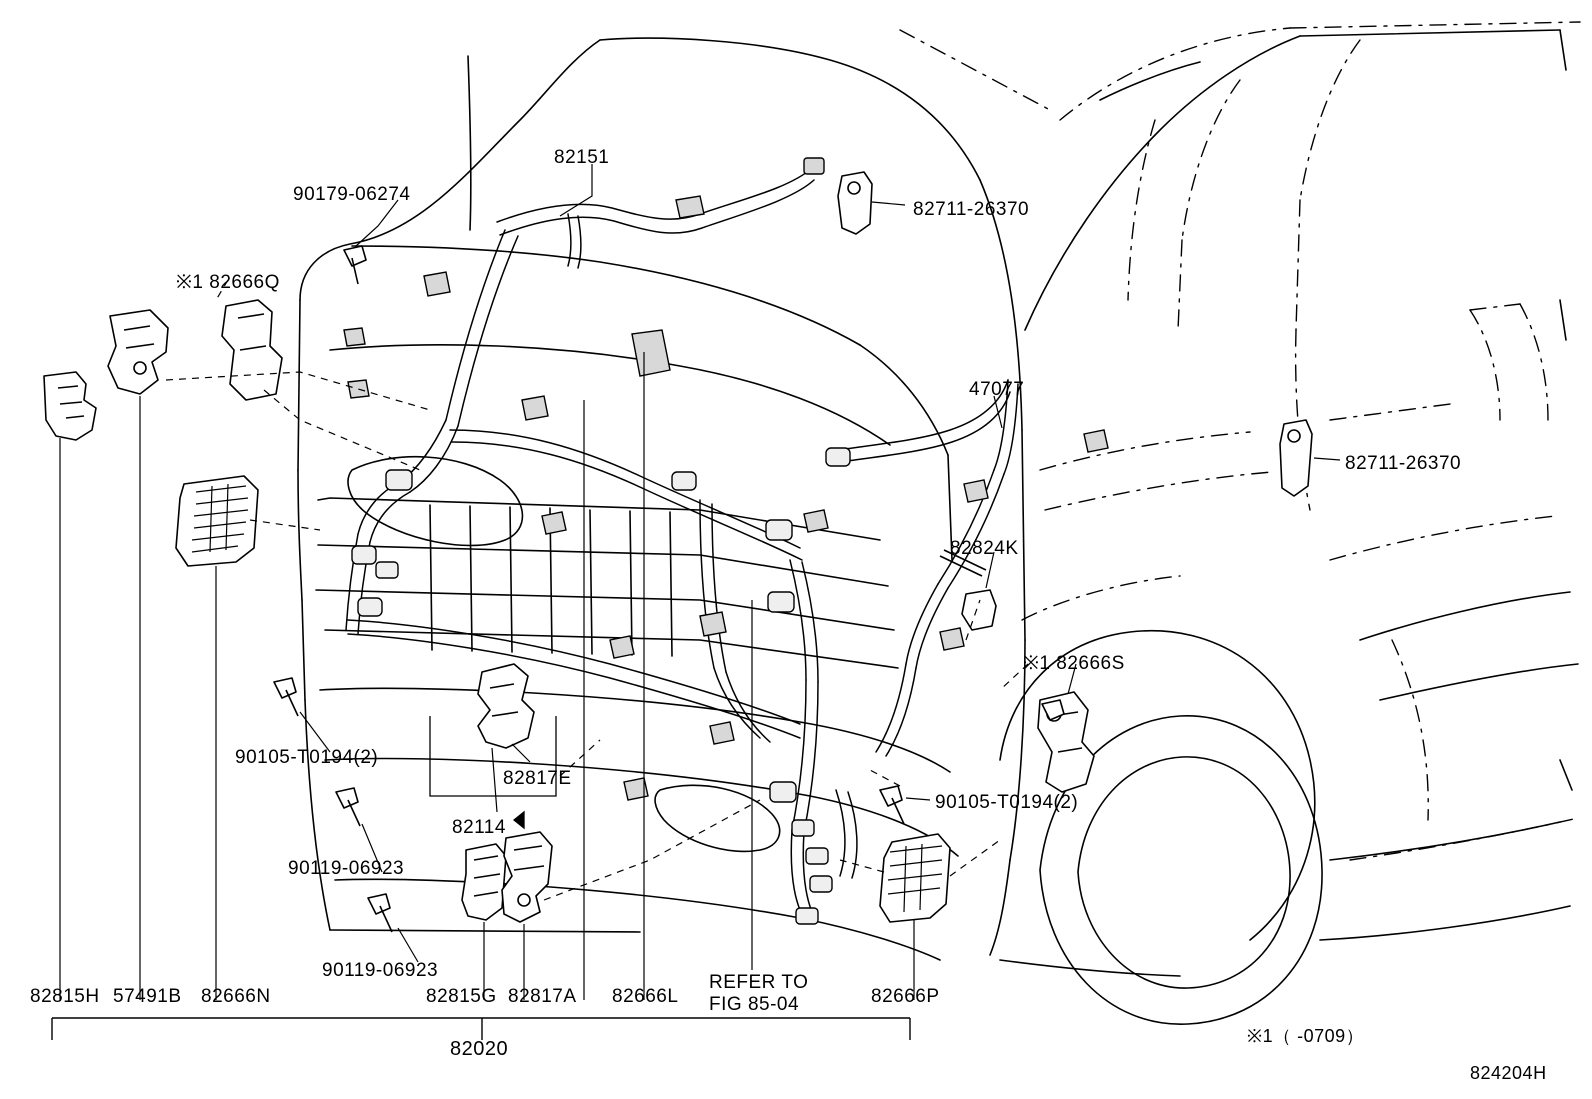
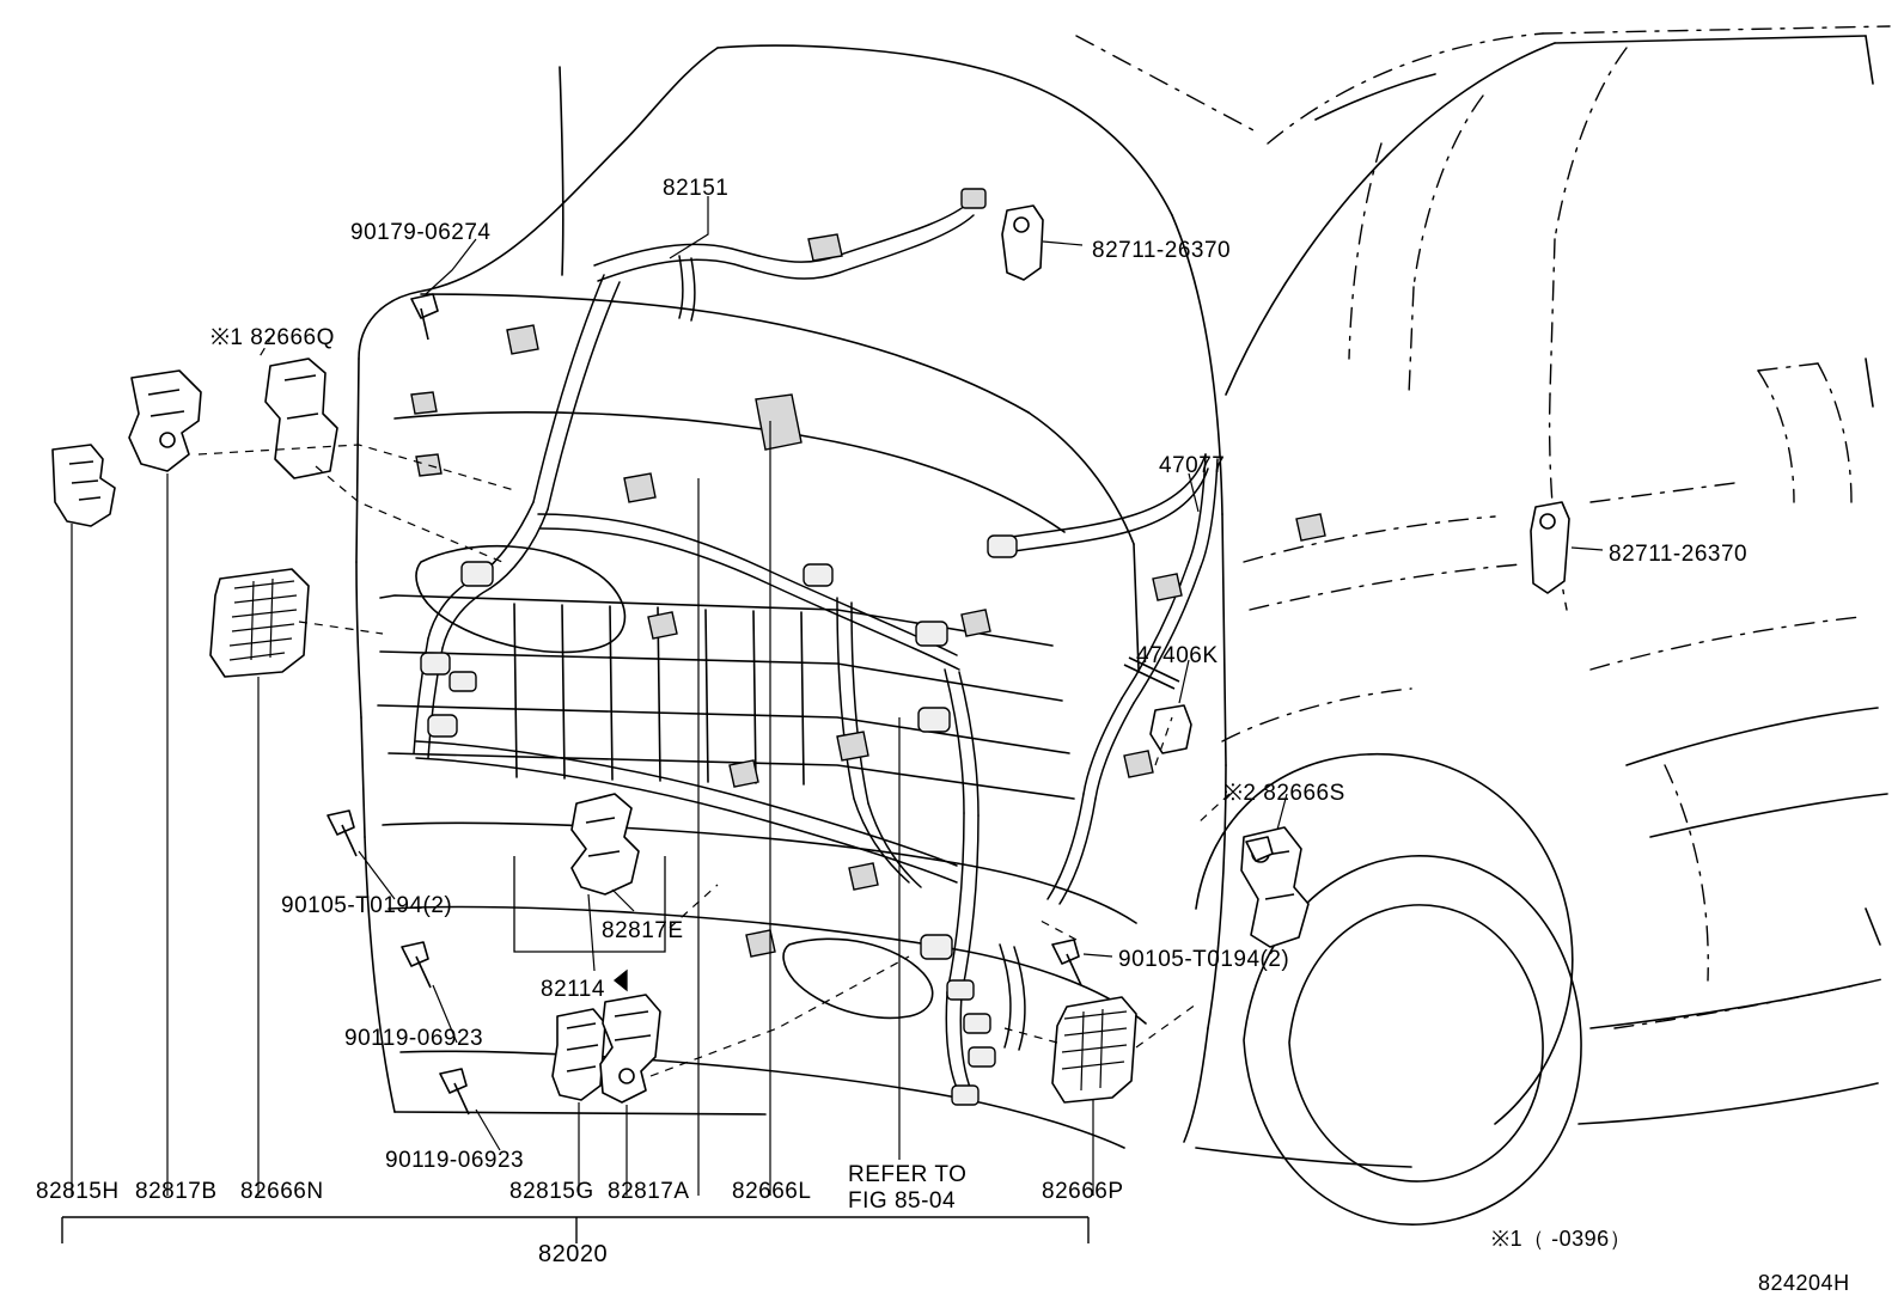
  82151
  90179-06274
  82711-26370
  ※1 82666Q
  47077
  82711-26370
- 82824K
+ 47406K
- ※1 82666S
+ ※2 82666S
  90105-T0194(2)
  82817E
  90105-T0194(2)
  82114
  90119-06923
  90119-06923
  82815H
- 57491B
+ 82817B
  82666N
  82815G
  82817A
  82666L
  82666P
  REFER TO
  FIG 85-04
  82020
- ※1（ -0709）
+ ※1（ -0396）
  824204H
